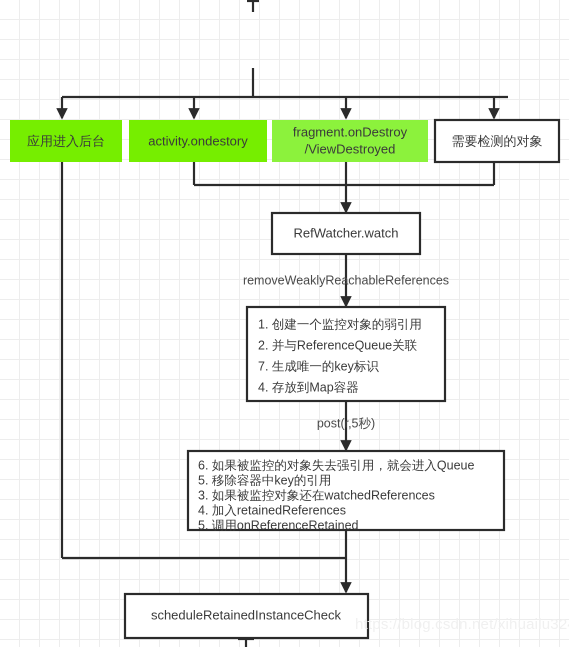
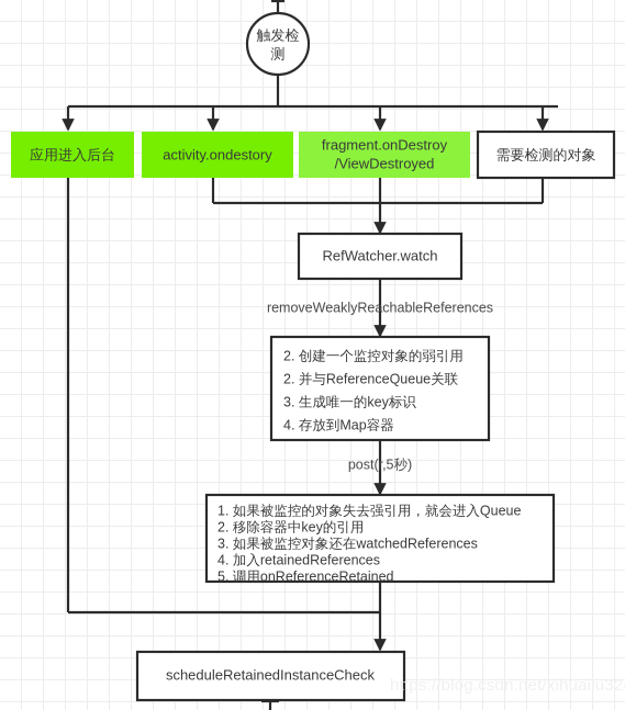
+ 触发检
+ 测
  应用进入后台
  activity.ondestory
  fragment.onDestroy
  /ViewDestroyed
  需要检测的对象
  RefWatcher.watch
  removeWeaklyReachableReferences
- 1. 创建一个监控对象的弱引用
+ 2. 创建一个监控对象的弱引用
  2. 并与ReferenceQueue关联
- 7. 生成唯一的key标识
+ 3. 生成唯一的key标识
  4. 存放到Map容器
  post(r,5秒)
- 6. 如果被监控的对象失去强引用，就会进入Queue
+ 1. 如果被监控的对象失去强引用，就会进入Queue
- 5. 移除容器中key的引用
+ 2. 移除容器中key的引用
  3. 如果被监控对象还在watchedReferences
  4. 加入retainedReferences
  5. 调用onReferenceRetained
  scheduleRetainedInstanceCheck
  https://blog.csdn.net/xihuailu32
